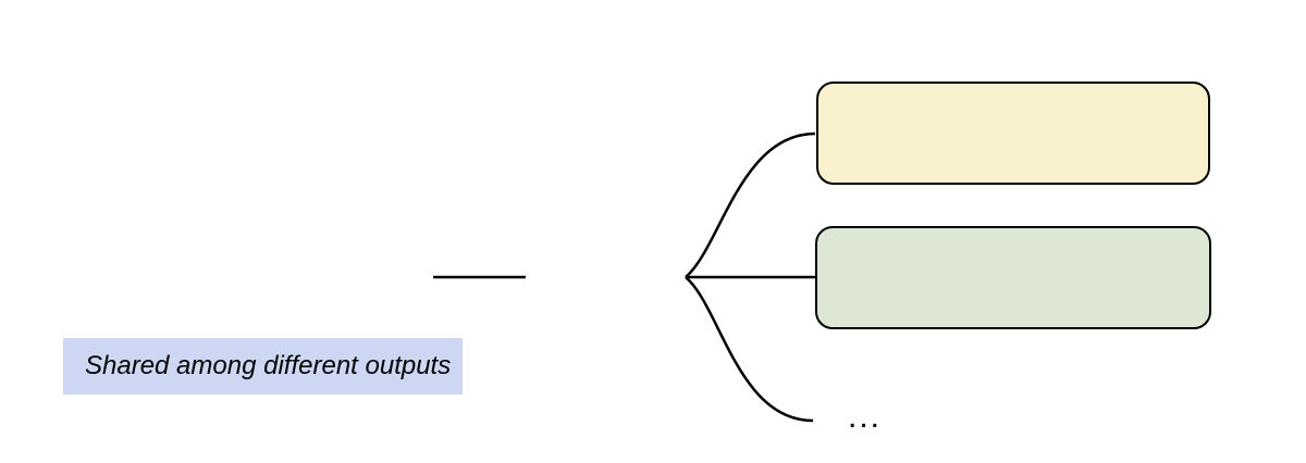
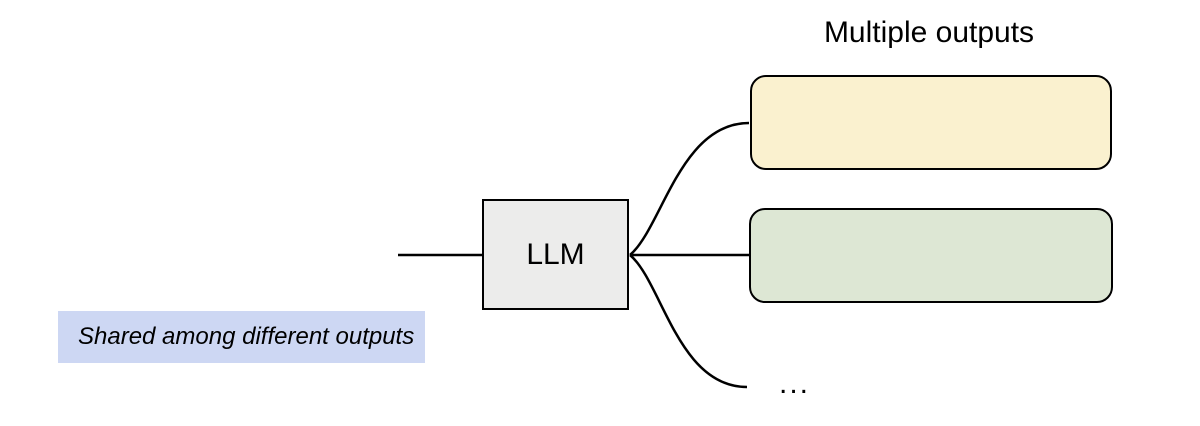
  Shared among different outputs
+ LLM
+ Multiple outputs
  ...
